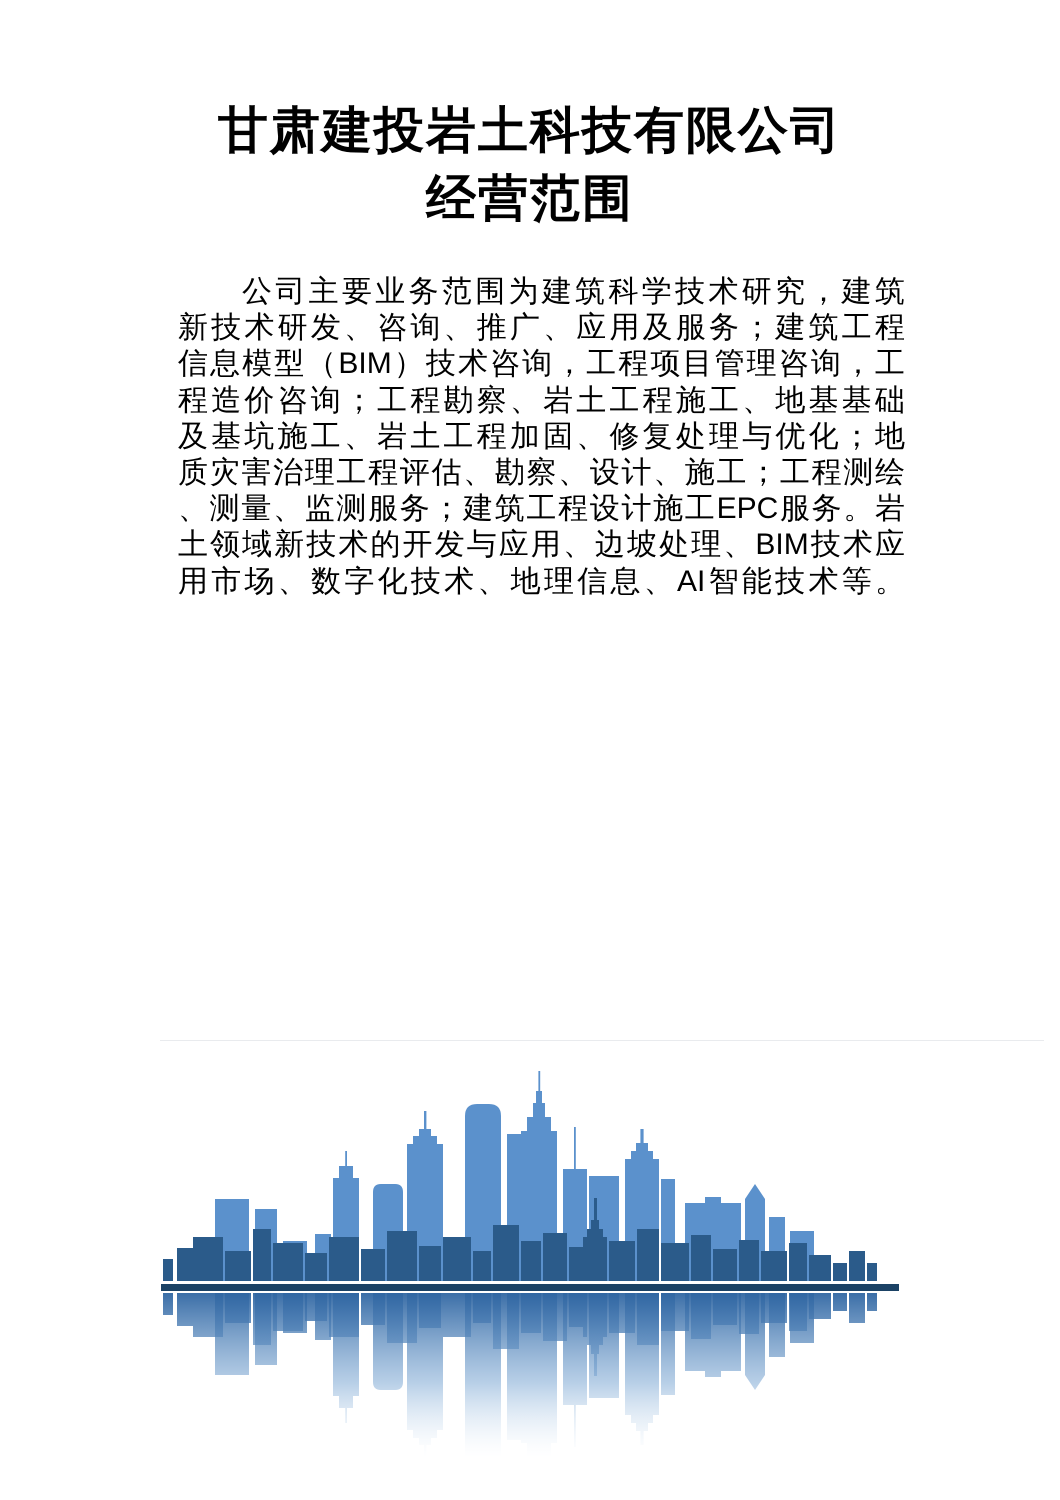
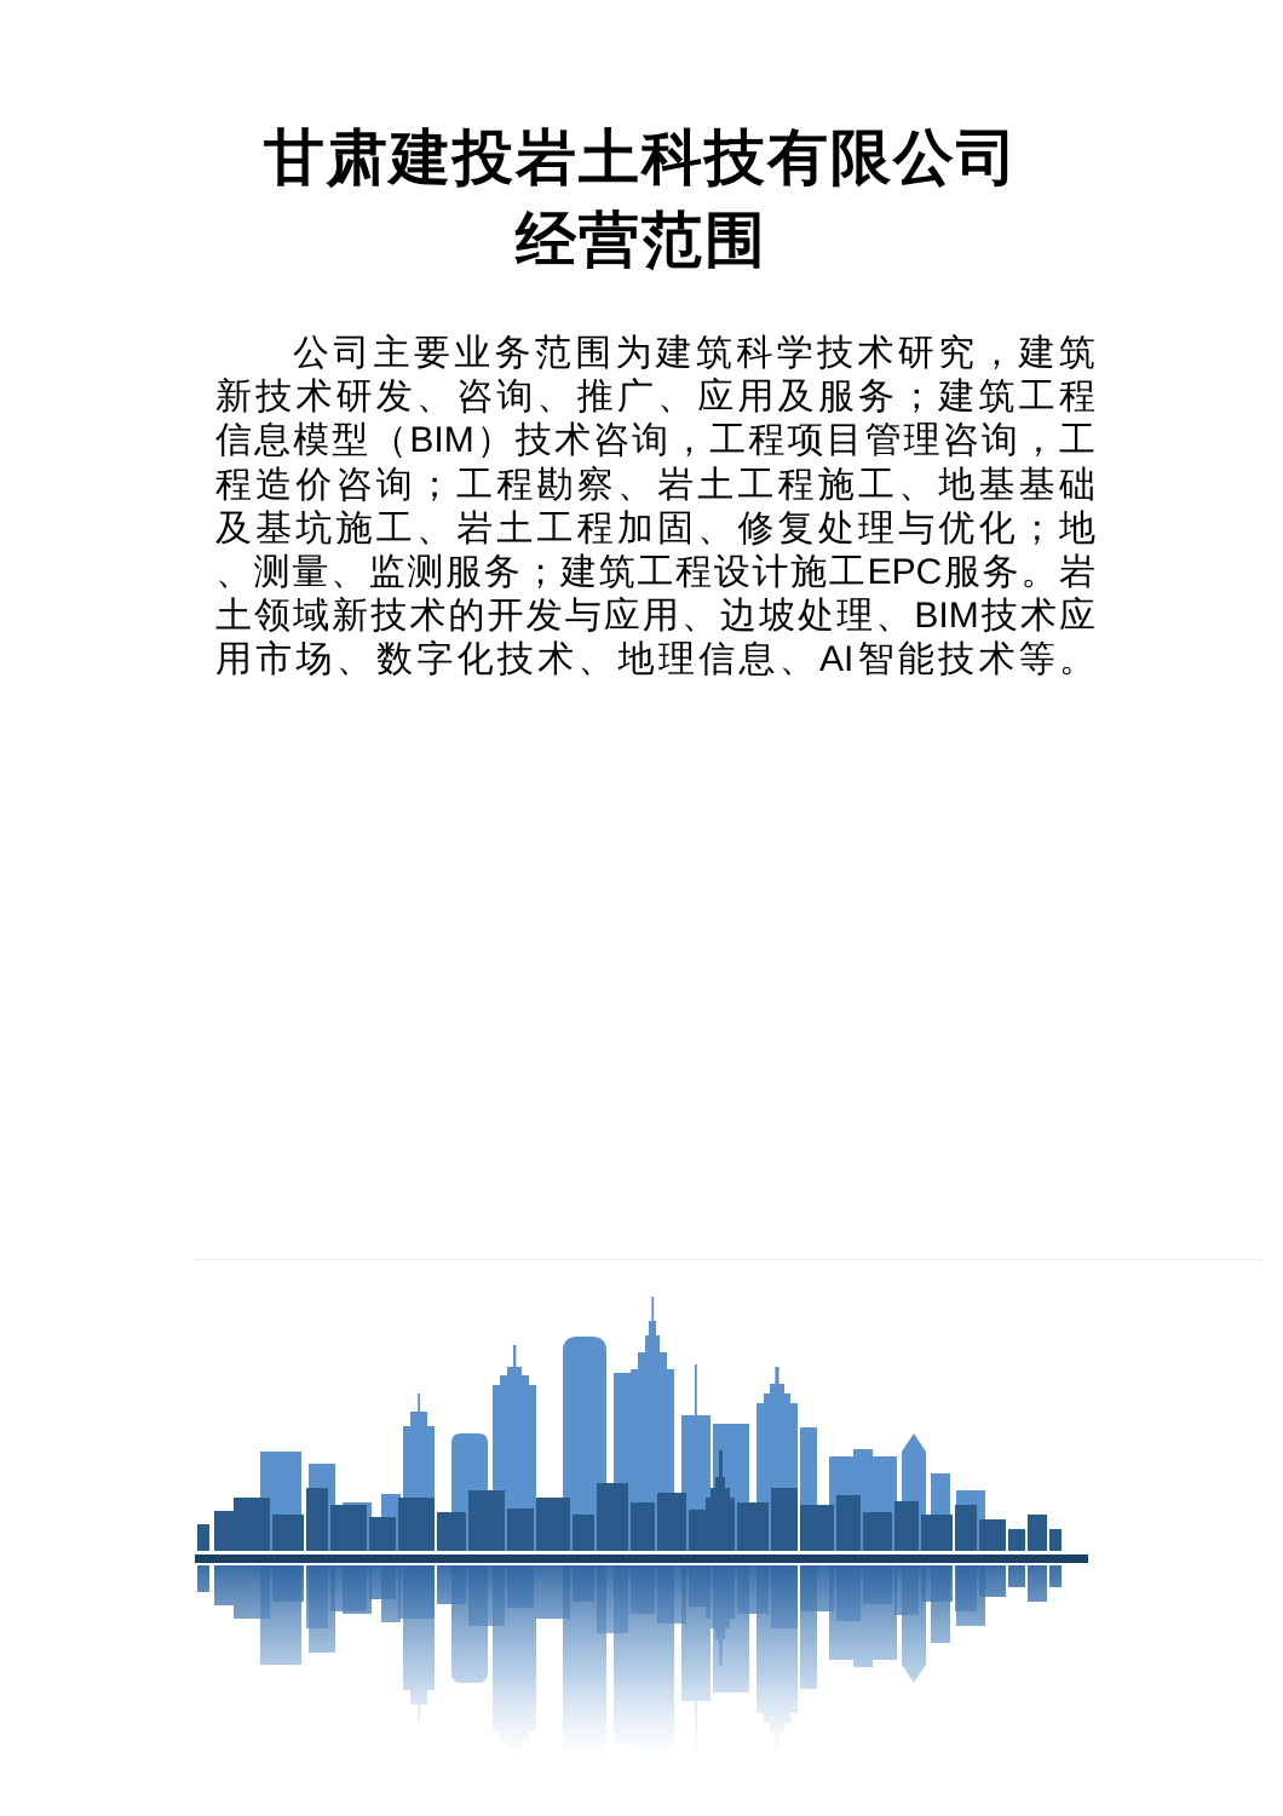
  甘肃建投岩土科技有限公司
  经营范围
  公司主要业务范围为建筑科学技术研究，建筑
  新技术研发、咨询、推广、应用及服务；建筑工程
  信息模型（BIM）技术咨询，工程项目管理咨询，工
  程造价咨询；工程勘察、岩土工程施工、地基基础
  及基坑施工、岩土工程加固、修复处理与优化；地
- 质灾害治理工程评估、勘察、设计、施工；工程测绘
  、测量、监测服务；建筑工程设计施工EPC服务。岩
  土领域新技术的开发与应用、边坡处理、BIM技术应
  用市场、数字化技术、地理信息、AI智能技术等。
